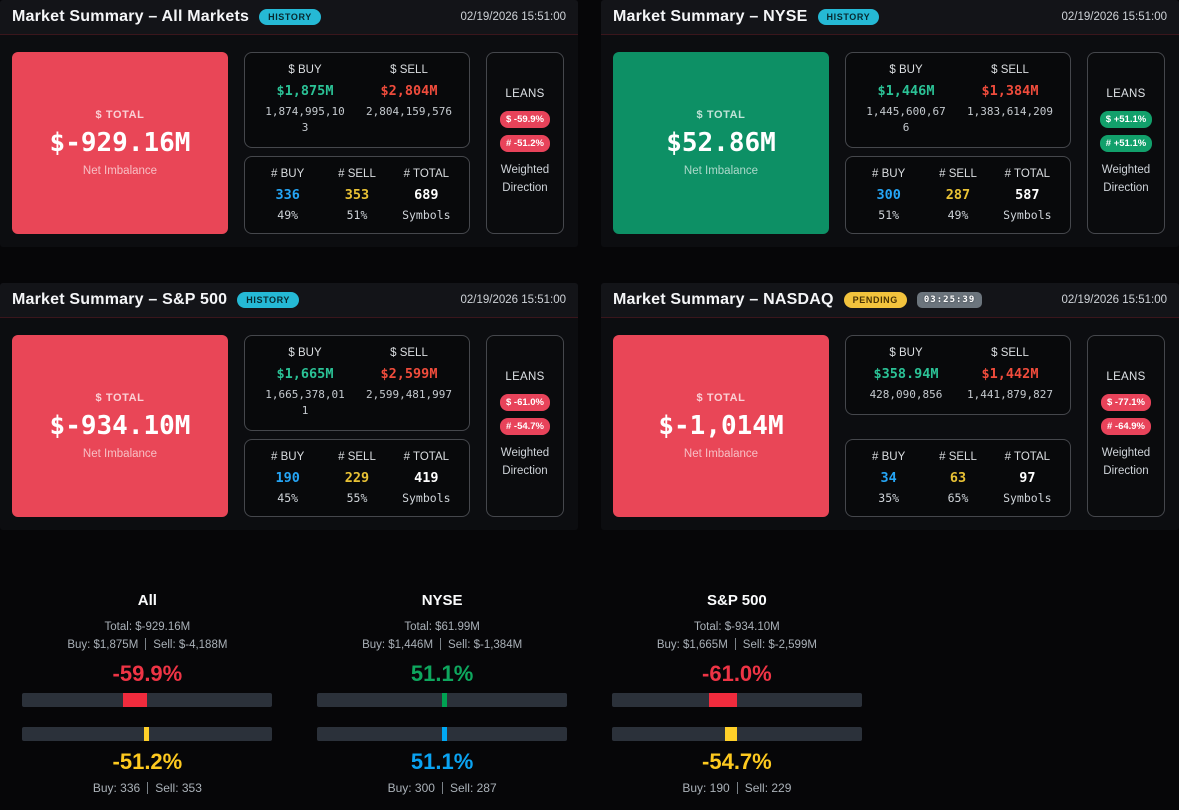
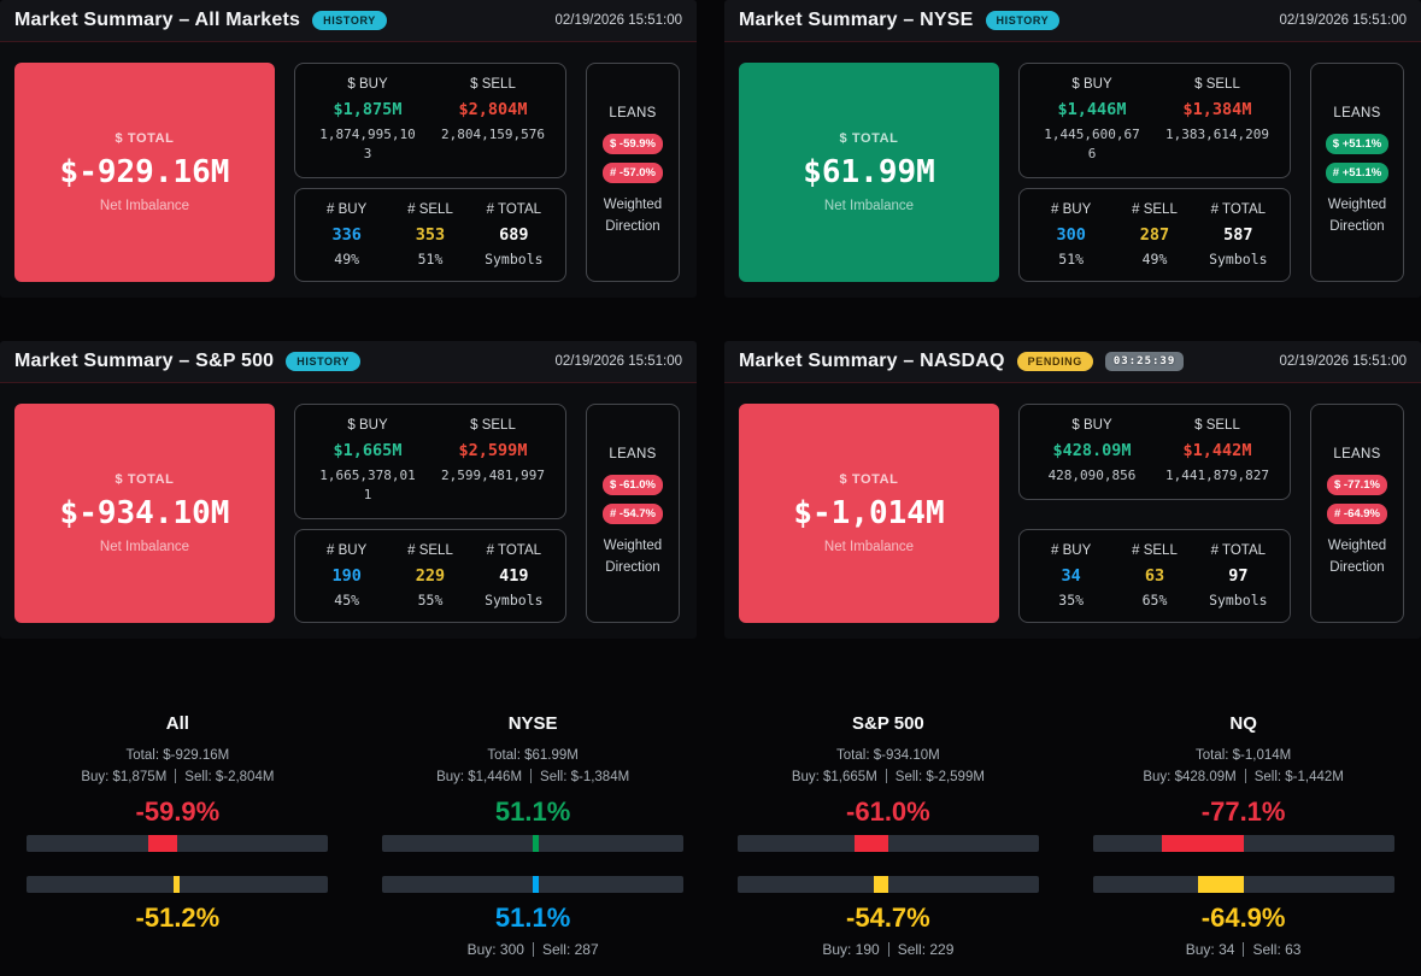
  Market Summary – All Markets
  HISTORY
  02/19/2026 15:51:00
  $ TOTAL
  $-929.16M
  Net Imbalance
  $ BUY
  $1,875M
  1,874,995,103
  $ SELL
  $2,804M
  2,804,159,576
  # BUY
  336
  49%
  # SELL
  353
  51%
  # TOTAL
  689
  Symbols
  LEANS
  $ -59.9%
- # -51.2%
+ # -57.0%
  Weighted
  Direction
  Market Summary – NYSE
  HISTORY
  02/19/2026 15:51:00
  $ TOTAL
- $52.86M
+ $61.99M
  Net Imbalance
  $ BUY
  $1,446M
  1,445,600,676
  $ SELL
  $1,384M
  1,383,614,209
  # BUY
  300
  51%
  # SELL
  287
  49%
  # TOTAL
  587
  Symbols
  LEANS
  $ +51.1%
  # +51.1%
  Weighted
  Direction
  Market Summary – S&P 500
  HISTORY
  02/19/2026 15:51:00
  $ TOTAL
  $-934.10M
  Net Imbalance
  $ BUY
  $1,665M
  1,665,378,011
  $ SELL
  $2,599M
  2,599,481,997
  # BUY
  190
  45%
  # SELL
  229
  55%
  # TOTAL
  419
  Symbols
  LEANS
  $ -61.0%
  # -54.7%
  Weighted
  Direction
  Market Summary – NASDAQ
  PENDING
  03:25:39
  02/19/2026 15:51:00
  $ TOTAL
  $-1,014M
  Net Imbalance
  $ BUY
- $358.94M
+ $428.09M
  428,090,856
  $ SELL
  $1,442M
  1,441,879,827
  # BUY
  34
  35%
  # SELL
  63
  65%
  # TOTAL
  97
  Symbols
  LEANS
  $ -77.1%
  # -64.9%
  Weighted
  Direction
  All
  Total: $-929.16M
- Buy: $1,875M Sell: $-4,188M
+ Buy: $1,875M Sell: $-2,804M
  -59.9%
  -51.2%
- Buy: 336 Sell: 353
  NYSE
  Total: $61.99M
  Buy: $1,446M Sell: $-1,384M
  51.1%
  51.1%
  Buy: 300 Sell: 287
  S&P 500
  Total: $-934.10M
  Buy: $1,665M Sell: $-2,599M
  -61.0%
  -54.7%
  Buy: 190 Sell: 229
+ NQ
+ Total: $-1,014M
+ Buy: $428.09M Sell: $-1,442M
+ -77.1%
+ -64.9%
+ Buy: 34 Sell: 63
